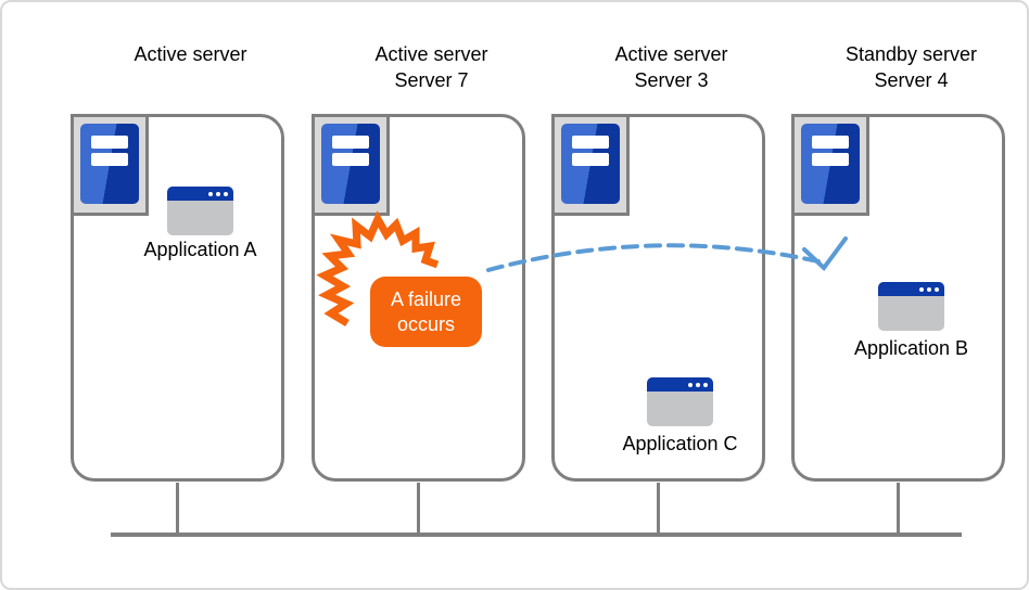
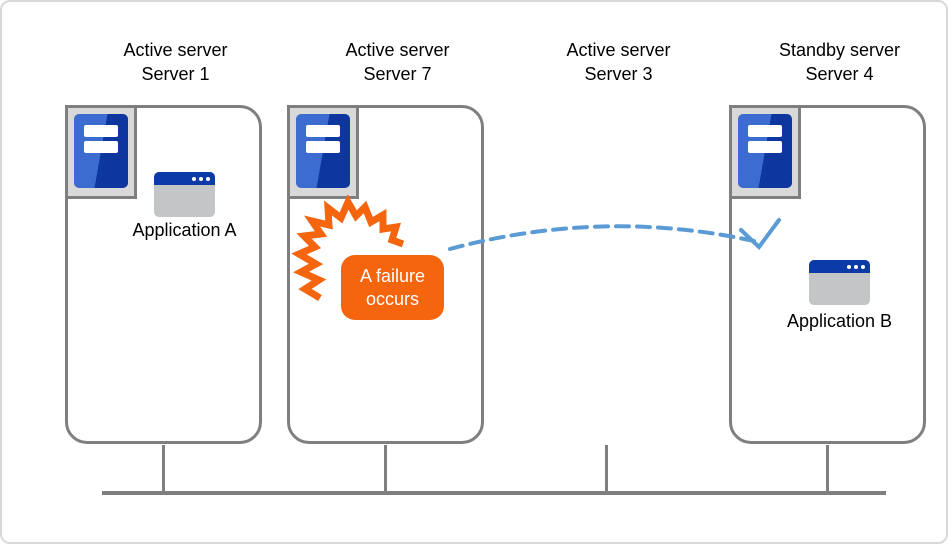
  Active server
+ Server 1
  Active server
  Server 7
  Active server
  Server 3
  Standby server
  Server 4
  Application A
- Application C
  Application B
  A failure occurs
